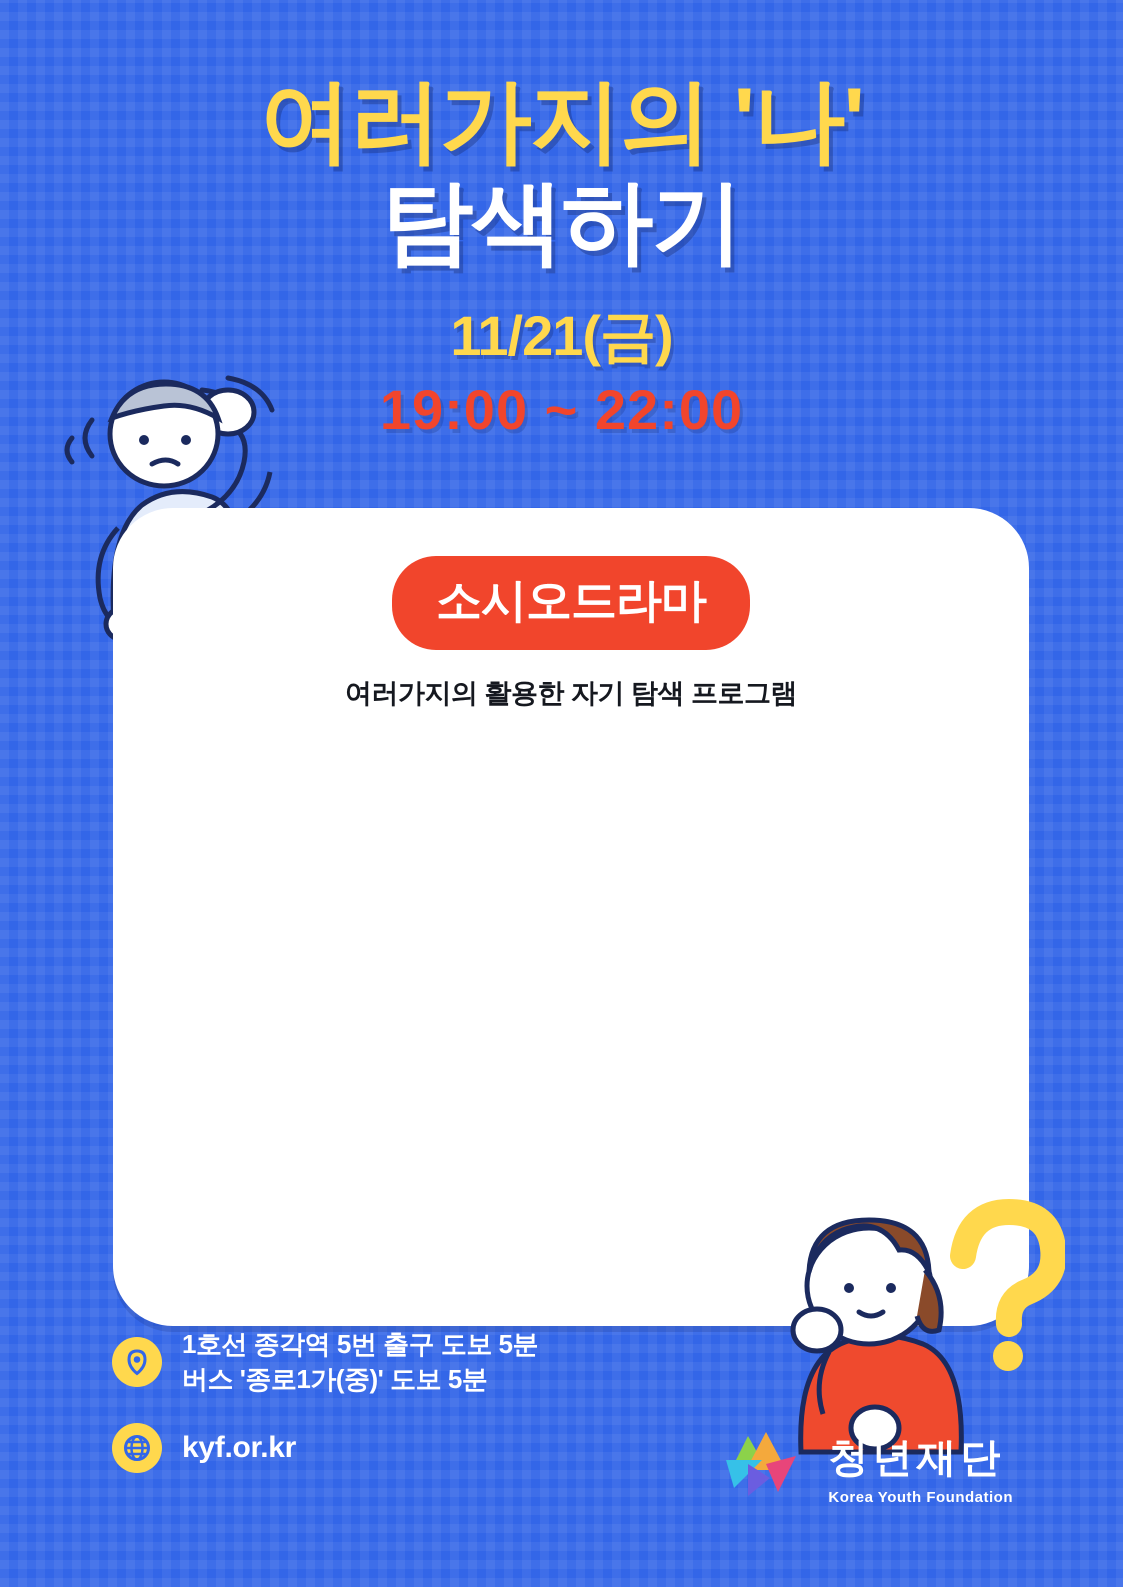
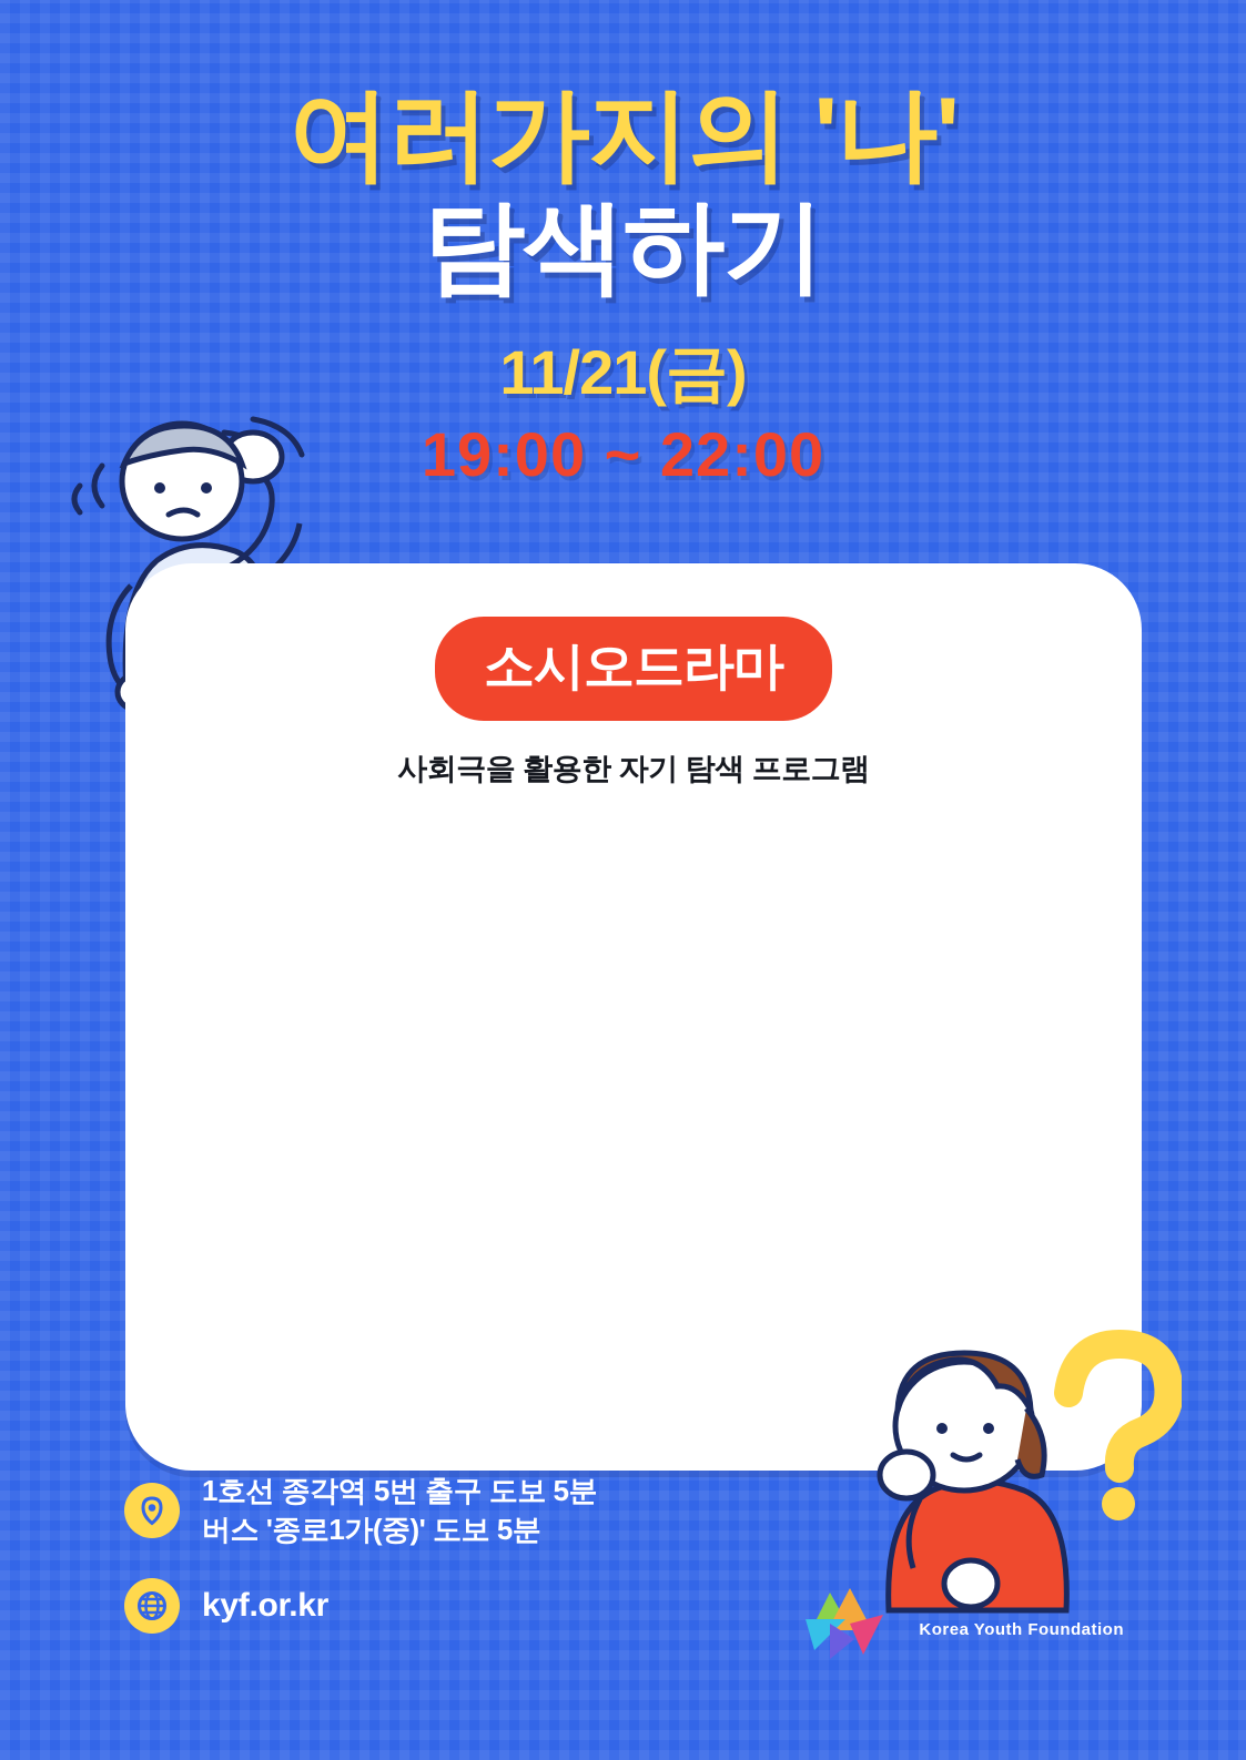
  여러가지의 '나'
  탐색하기
  11/21(금)
  19:00 ~ 22:00
  소시오드라마
- 여러가지의 활용한 자기 탐색 프로그램
+ 사회극을 활용한 자기 탐색 프로그램
  1호선 종각역 5번 출구 도보 5분
  버스 '종로1가(중)' 도보 5분
  kyf.or.kr
- 청년재단
  Korea Youth Foundation
